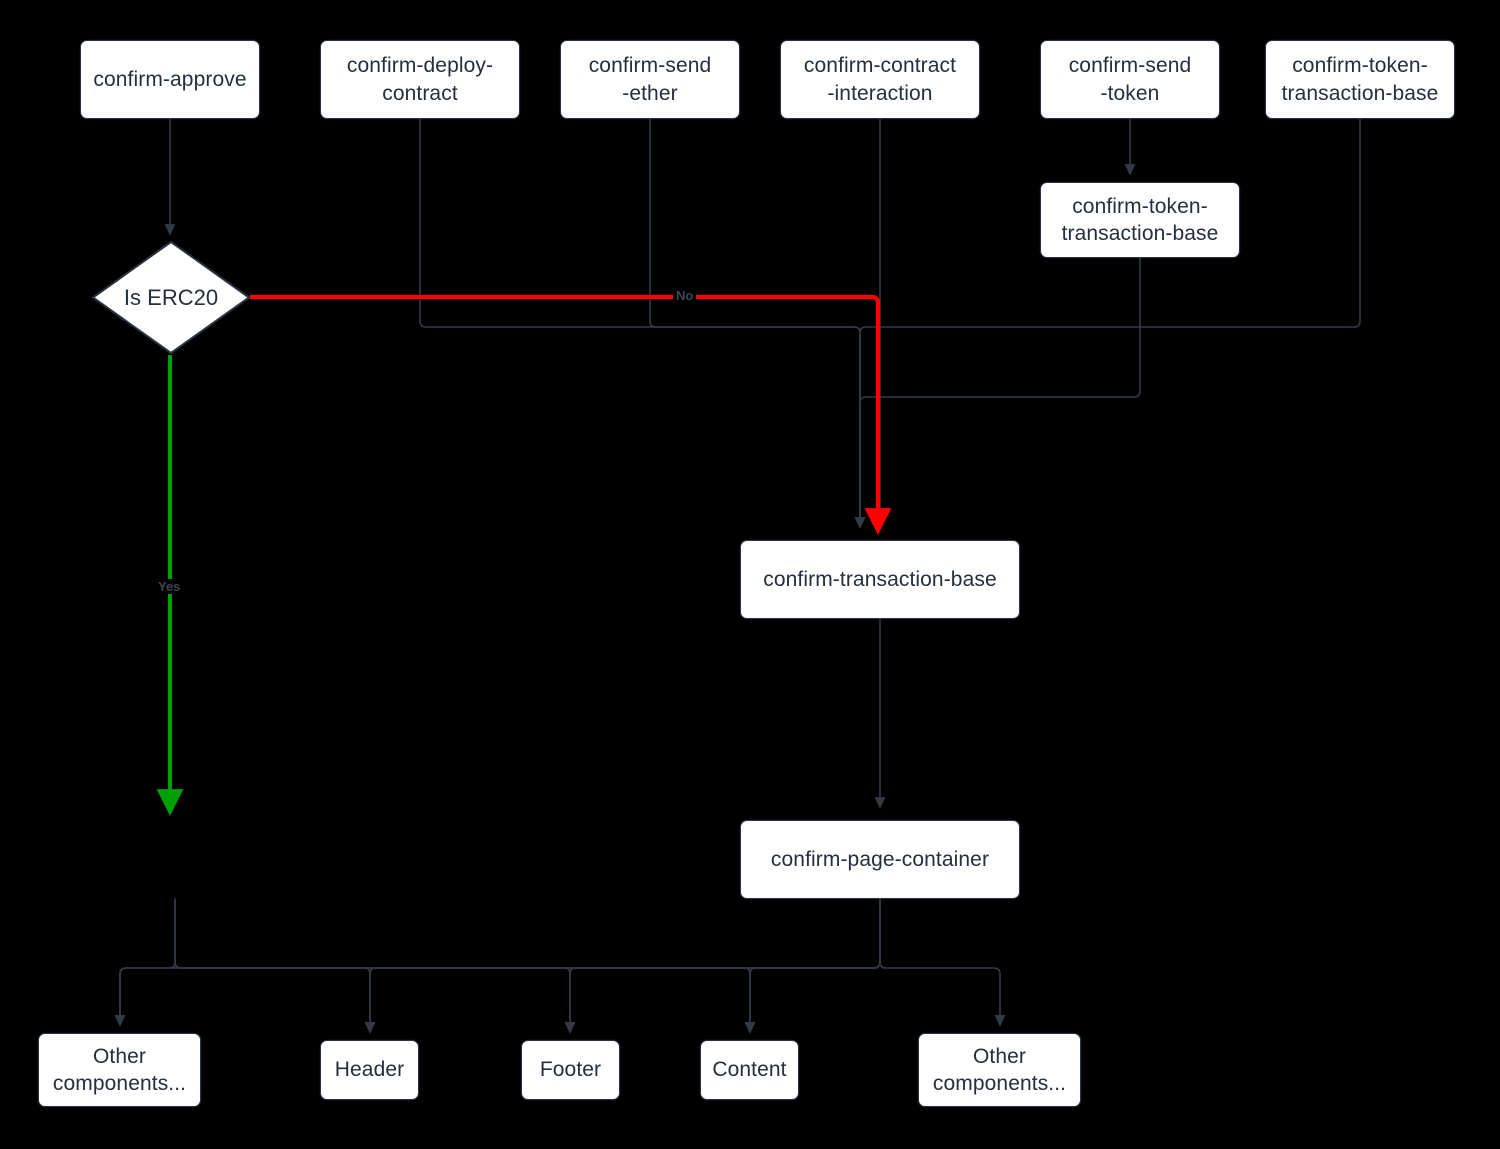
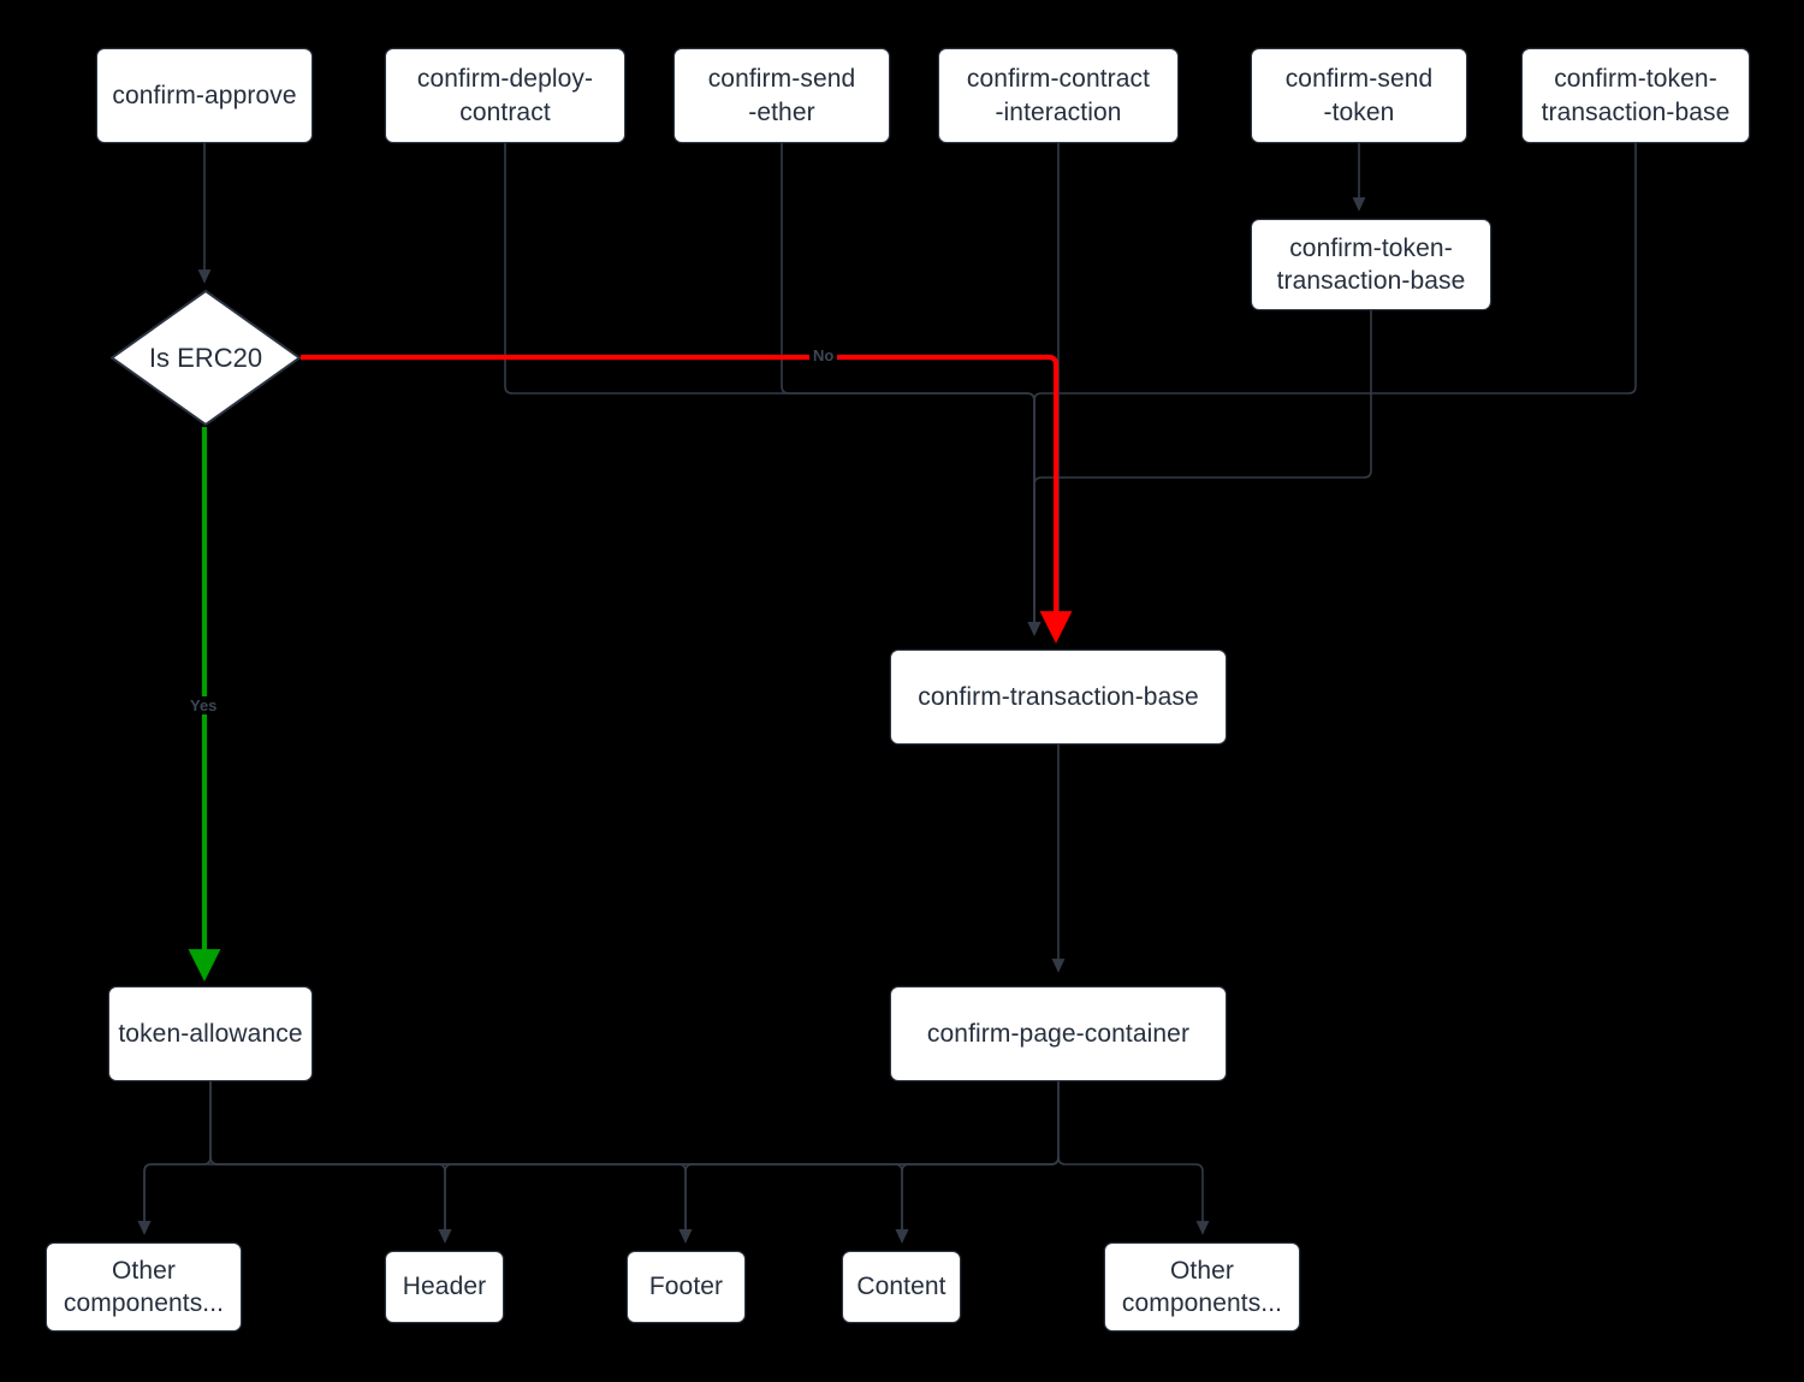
  confirm-approve
  confirm-deploy-
  contract
  confirm-send
  -ether
  confirm-contract
  -interaction
  confirm-send
  -token
  confirm-token-
  transaction-base
  Is ERC20
  confirm-token-
  transaction-base
  confirm-transaction-base
+ token-allowance
  confirm-page-container
  Other
  components...
  Header
  Footer
  Content
  Other
  components...
  No
  Yes
